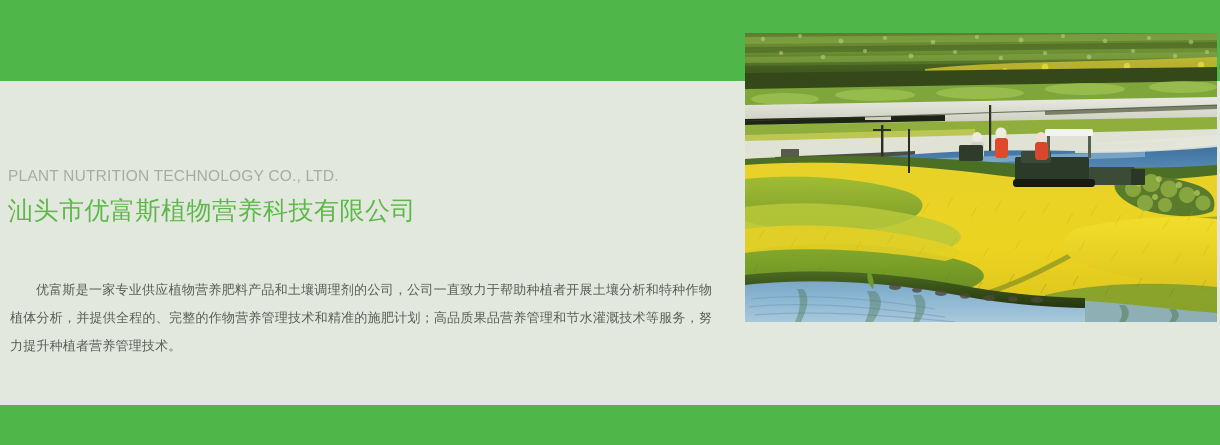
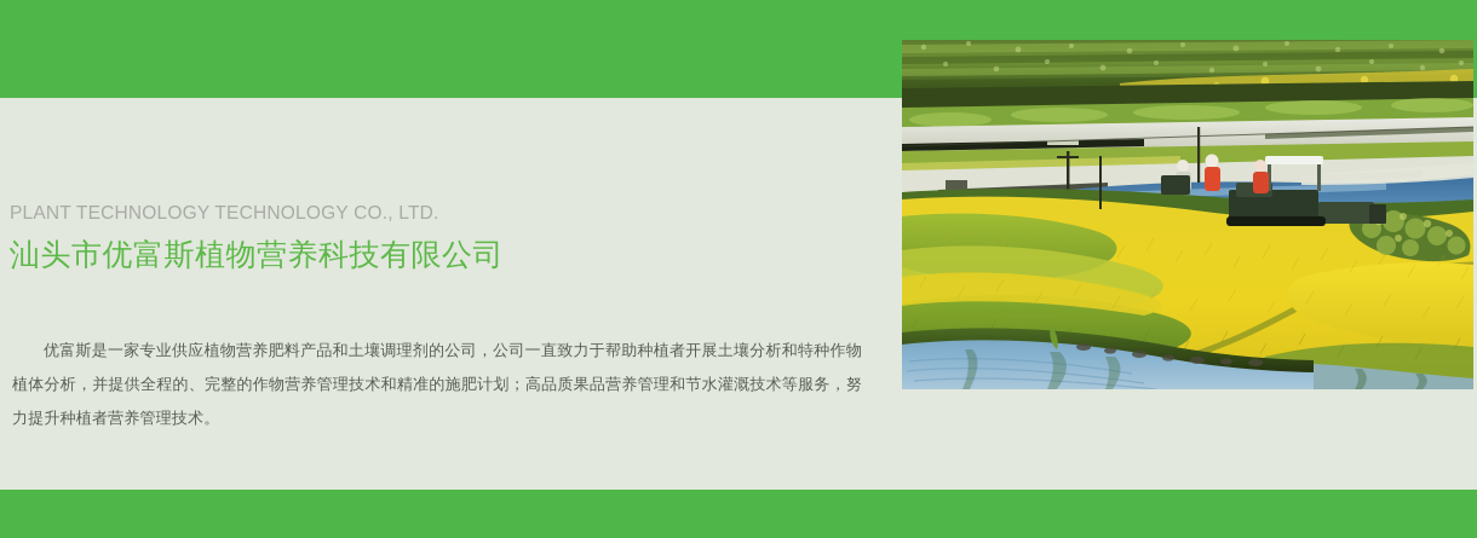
- PLANT NUTRITION TECHNOLOGY CO., LTD.
+ PLANT TECHNOLOGY TECHNOLOGY CO., LTD.
  汕头市优富斯植物营养科技有限公司
  优富斯是一家专业供应植物营养肥料产品和土壤调理剂的公司，公司一直致力于帮助种植者开展土壤分析和特种作物植体分析，并提供全程的、完整的作物营养管理技术和精准的施肥计划；高品质果品营养管理和节水灌溉技术等服务，努力提升种植者营养管理技术。
